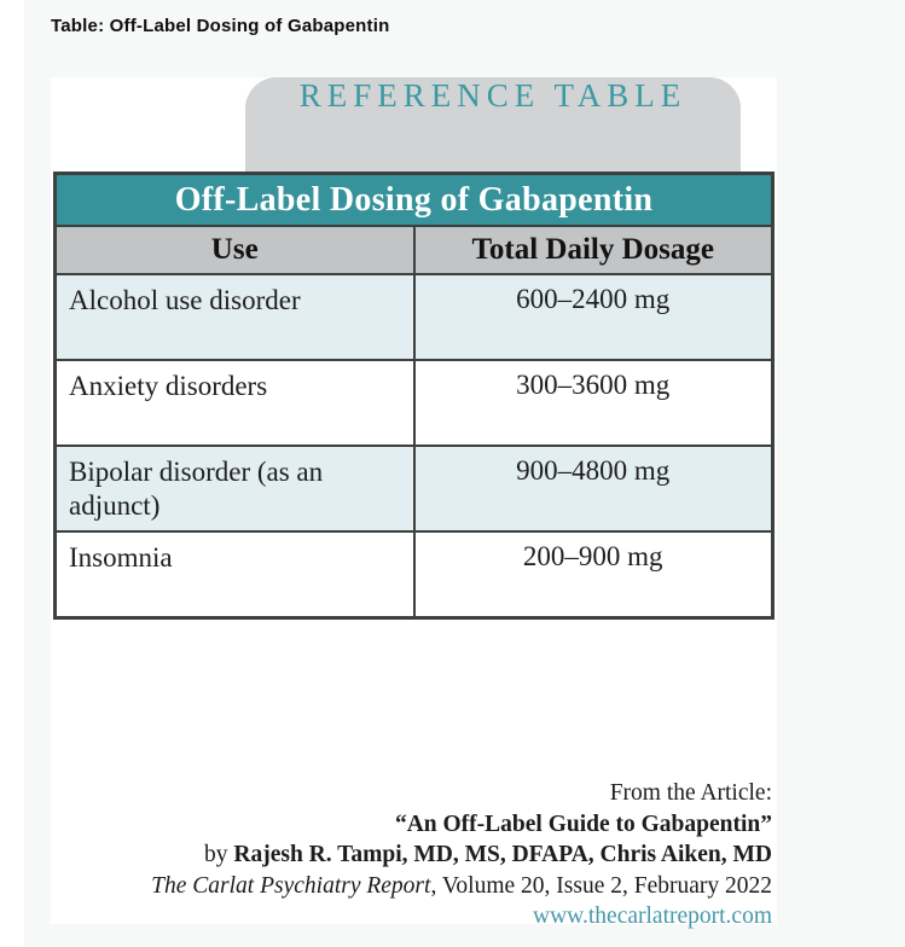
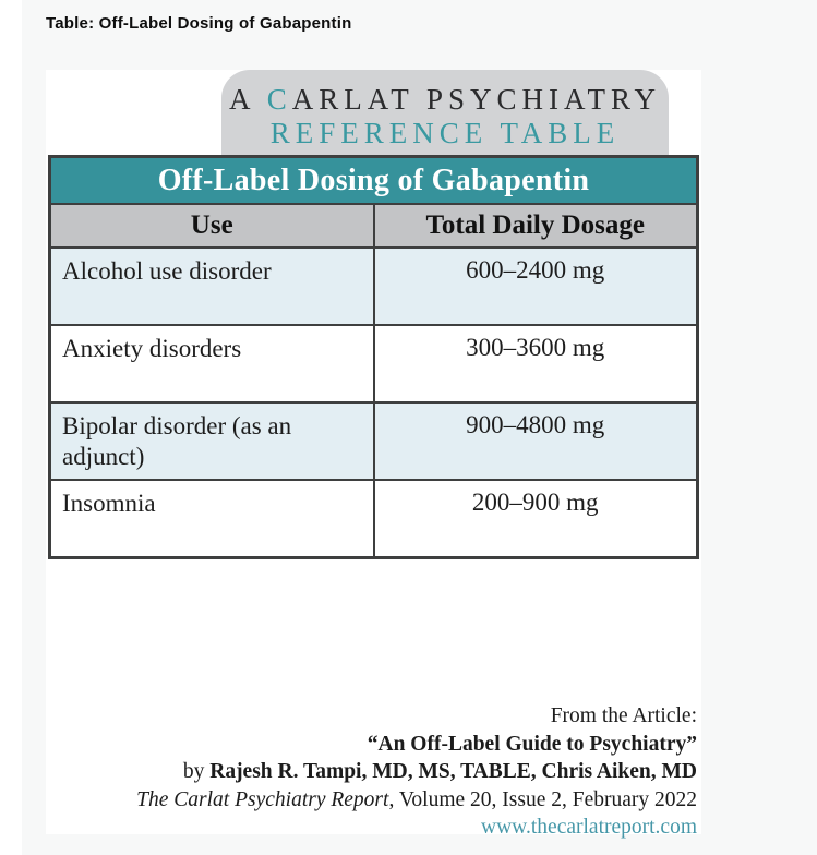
  Table: Off-Label Dosing of Gabapentin
+ A CARLAT PSYCHIATRY
  REFERENCE TABLE
  Off-Label Dosing of Gabapentin
  Use	Total Daily Dosage
  Alcohol use disorder	600–2400 mg
  Anxiety disorders	300–3600 mg
  Bipolar disorder (as an adjunct)	900–4800 mg
  Insomnia	200–900 mg
  From the Article:
- “An Off-Label Guide to Gabapentin”
+ “An Off-Label Guide to Psychiatry”
- by Rajesh R. Tampi, MD, MS, DFAPA, Chris Aiken, MD
+ by Rajesh R. Tampi, MD, MS, TABLE, Chris Aiken, MD
  The Carlat Psychiatry Report, Volume 20, Issue 2, February 2022
  www.thecarlatreport.com
